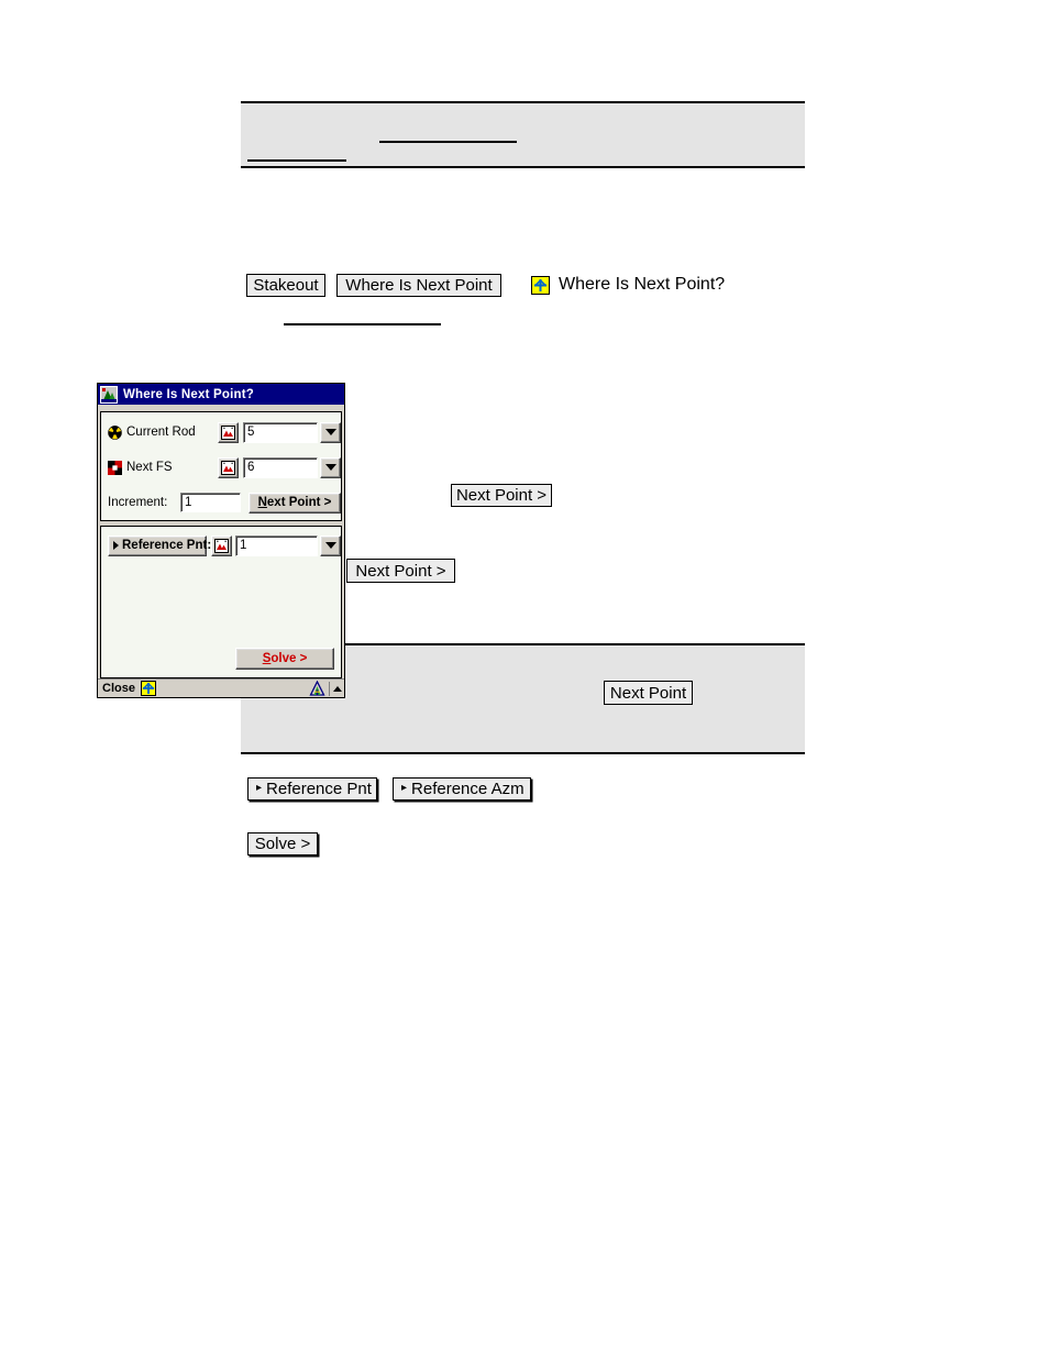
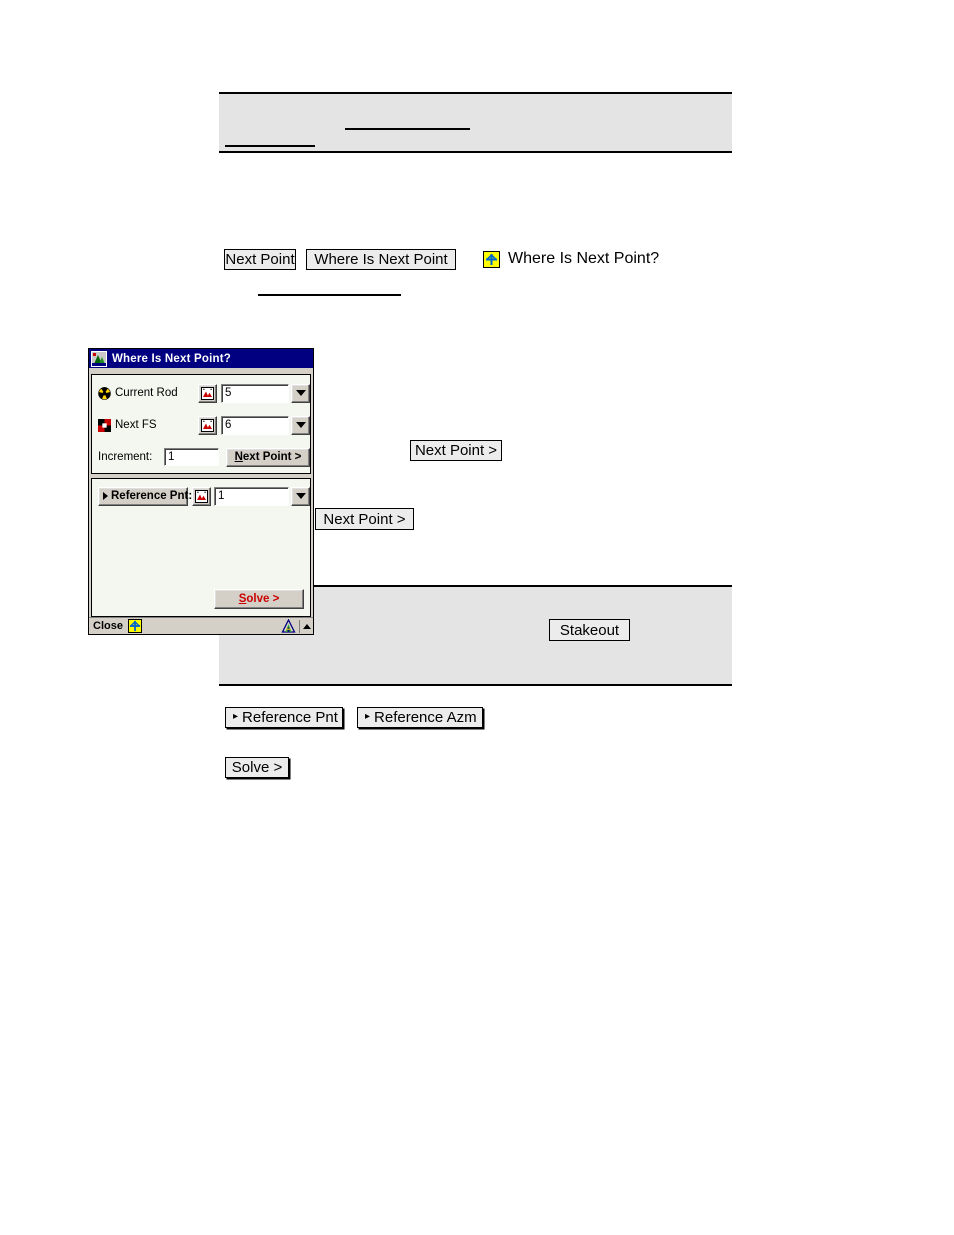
- Stakeout
+ Next Point
  Where Is Next Point
  Where Is Next Point?
  Next Point >
  Next Point >
- Next Point
+ Stakeout
  ▸
  Reference Pnt
  ▸
  Reference Azm
  Solve >
  Where Is Next Point?
  Current Rod
  5
  Next FS
  6
  Increment:
  1
  N
  ext Point >
  Reference Pnt:
  1
  S
  olve >
  Close
